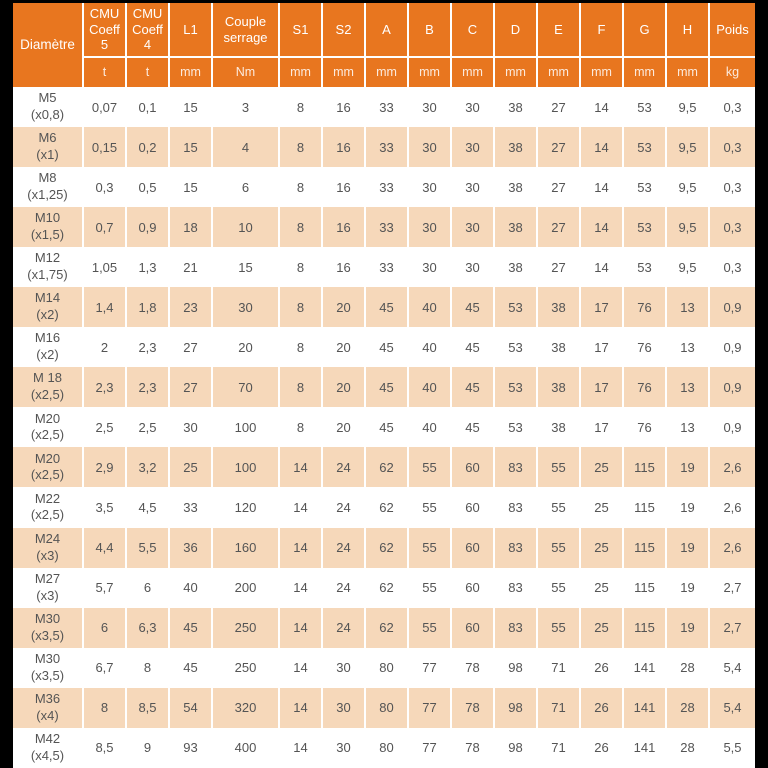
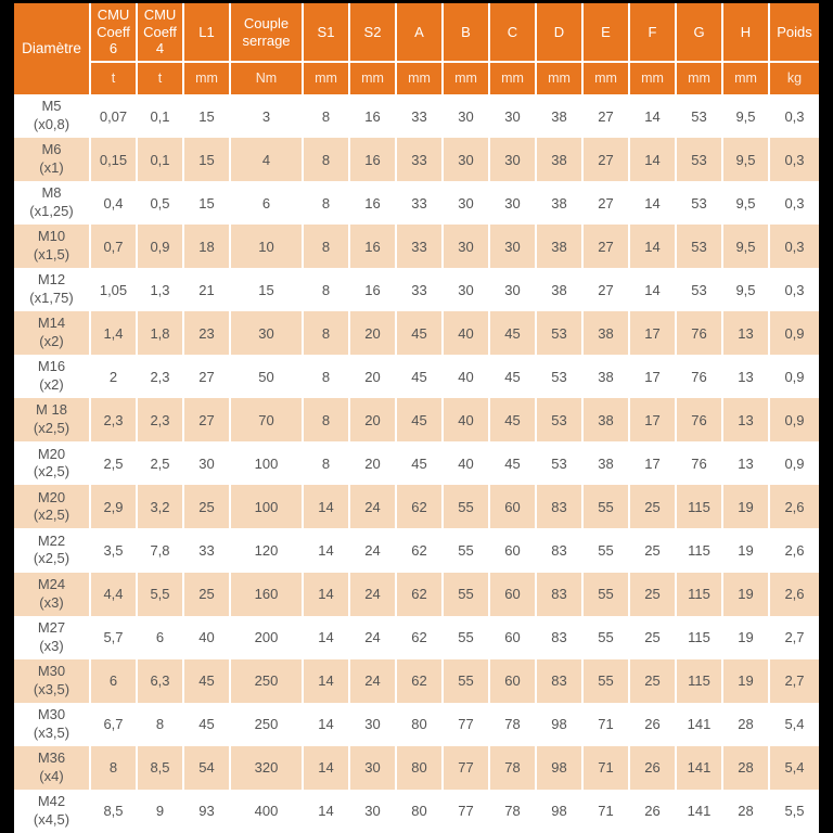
- Diamètre	CMU Coeff 5	CMU Coeff 4	L1	Couple serrage	S1	S2	A	B	C	D	E	F	G	H	Poids
+ Diamètre	CMU Coeff 6	CMU Coeff 4	L1	Couple serrage	S1	S2	A	B	C	D	E	F	G	H	Poids
  t	t	mm	Nm	mm	mm	mm	mm	mm	mm	mm	mm	mm	mm	kg
  M5(x0,8)	0,07	0,1	15	3	8	16	33	30	30	38	27	14	53	9,5	0,3
- M6(x1)	0,15	0,2	15	4	8	16	33	30	30	38	27	14	53	9,5	0,3
+ M6(x1)	0,15	0,1	15	4	8	16	33	30	30	38	27	14	53	9,5	0,3
- M8(x1,25)	0,3	0,5	15	6	8	16	33	30	30	38	27	14	53	9,5	0,3
+ M8(x1,25)	0,4	0,5	15	6	8	16	33	30	30	38	27	14	53	9,5	0,3
  M10(x1,5)	0,7	0,9	18	10	8	16	33	30	30	38	27	14	53	9,5	0,3
  M12(x1,75)	1,05	1,3	21	15	8	16	33	30	30	38	27	14	53	9,5	0,3
  M14(x2)	1,4	1,8	23	30	8	20	45	40	45	53	38	17	76	13	0,9
- M16(x2)	2	2,3	27	20	8	20	45	40	45	53	38	17	76	13	0,9
+ M16(x2)	2	2,3	27	50	8	20	45	40	45	53	38	17	76	13	0,9
  M 18(x2,5)	2,3	2,3	27	70	8	20	45	40	45	53	38	17	76	13	0,9
  M20(x2,5)	2,5	2,5	30	100	8	20	45	40	45	53	38	17	76	13	0,9
  M20(x2,5)	2,9	3,2	25	100	14	24	62	55	60	83	55	25	115	19	2,6
- M22(x2,5)	3,5	4,5	33	120	14	24	62	55	60	83	55	25	115	19	2,6
+ M22(x2,5)	3,5	7,8	33	120	14	24	62	55	60	83	55	25	115	19	2,6
- M24(x3)	4,4	5,5	36	160	14	24	62	55	60	83	55	25	115	19	2,6
+ M24(x3)	4,4	5,5	25	160	14	24	62	55	60	83	55	25	115	19	2,6
  M27(x3)	5,7	6	40	200	14	24	62	55	60	83	55	25	115	19	2,7
  M30(x3,5)	6	6,3	45	250	14	24	62	55	60	83	55	25	115	19	2,7
  M30(x3,5)	6,7	8	45	250	14	30	80	77	78	98	71	26	141	28	5,4
  M36(x4)	8	8,5	54	320	14	30	80	77	78	98	71	26	141	28	5,4
  M42(x4,5)	8,5	9	93	400	14	30	80	77	78	98	71	26	141	28	5,5
